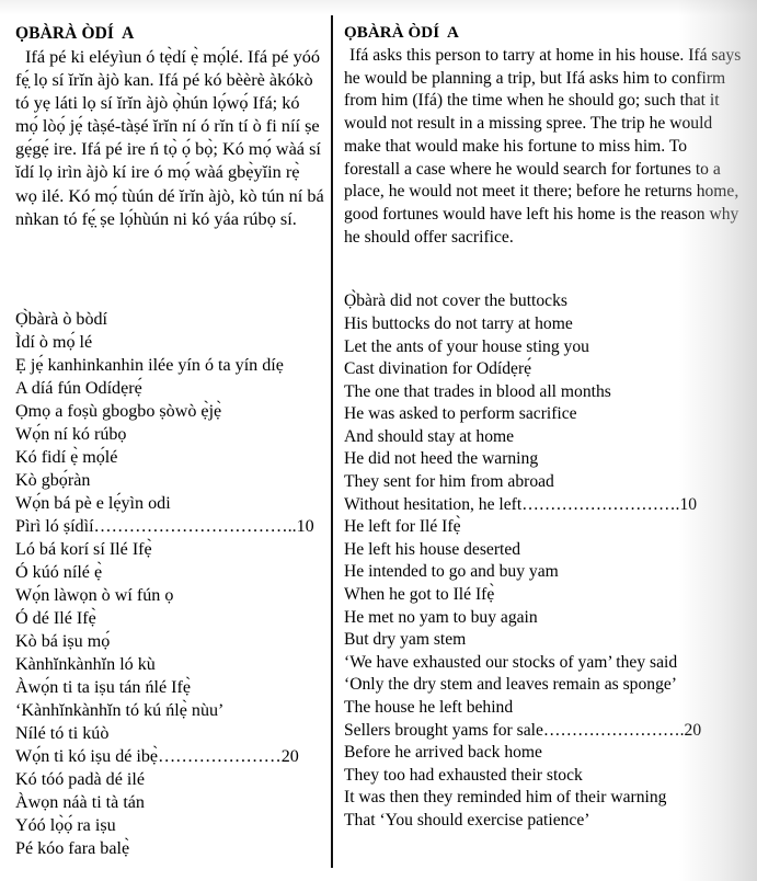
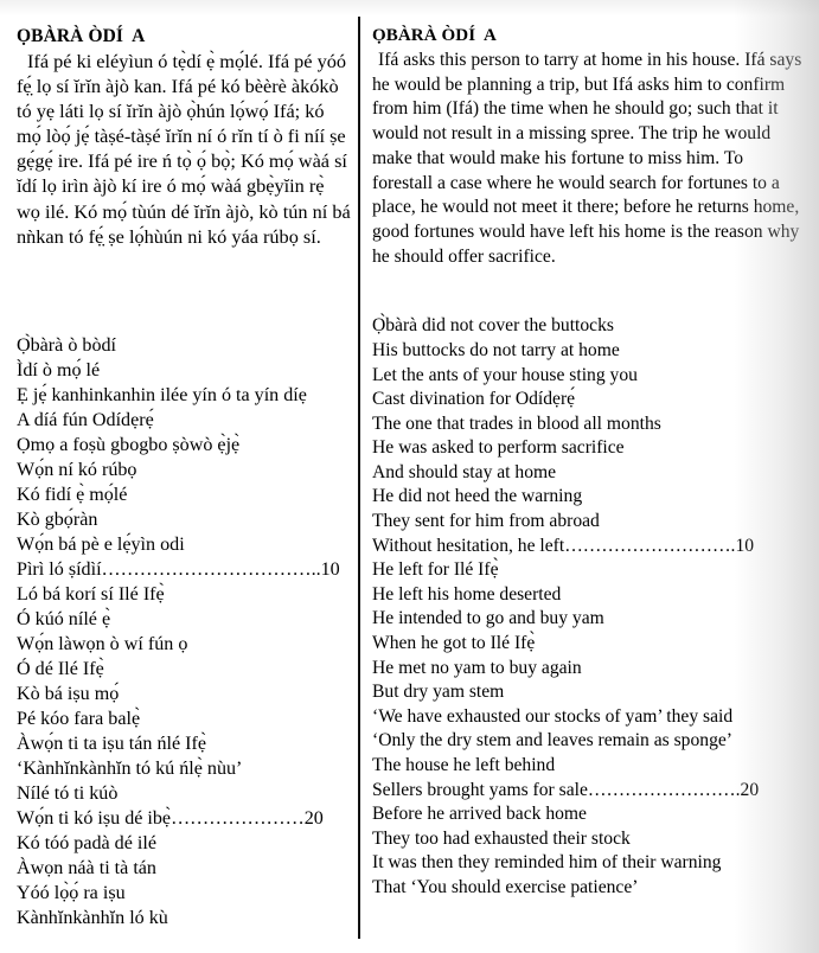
  ỌBÀRÀ ÒDÍ A
  Ifá pé ki eléyìun ó tẹ̀dí ẹ̀ mọ́lé. Ifá pé yóó fẹ̣́ lọ sí ĭrĭn àjò kan. Ifá pé kó bèèrè àkókò tó yẹ láti lọ sí ĭrĭn àjò ọ̀hún lọ́wọ́ Ifá; kó mọ́ lòọ́ jẹ́ tàṣé-tàṣé ĭrĭn ní ó rĭn tí ò fi níí ṣe gẹ́gẹ́ ire. Ifá pé ire ń tọ̀ ọ́ bọ̀; Kó mọ́ wàá sí ĭdí lọ irìn àjò kí ire ó mọ́ wàá gbẹ̀yĭin rẹ̀ wọ ilé. Kó mọ́ tùún dé ĭrĭn àjò, kò tún ní bá nǹkan tó fẹ̣́ ṣe lọ́hùún ni kó yáa rúbọ sí.
  Ọ̀bàrà ò bòdí
  Ìdí ò mọ́ lé
  Ẹ jẹ́ kanhinkanhin ilée yín ó ta yín díẹ
  A díá fún Odídẹrẹ́
  Ọmọ a foṣù gbogbo ṣòwò ẹ̀jẹ̀
  Wọ́n ní kó rúbọ
  Kó fidí ẹ̀ mọ́lé
  Kò gbọ́ràn
  Wọ́n bá pè e lẹ́yìn odi
  Pìrì ló ṣídìí……………………………..10
  Ló bá korí sí Ilé Ifẹ̀
  Ó kúó nílé ẹ̀
  Wọ́n làwọn ò wí fún ọ
  Ó dé Ilé Ifẹ̀
  Kò bá iṣu mọ́
- Kànhĭnkànhĭn ló kù
+ Pé kóo fara balẹ̀
  Àwọ́n ti ta iṣu tán ńlé Ifẹ̀
  ‘Kànhĭnkànhĭn tó kú ńlẹ̀ nùu’
  Nílé tó ti kúò
  Wọ́n ti kó iṣu dé ibẹ̀…………………20
  Kó tóó padà dé ilé
  Àwọn náà ti tà tán
  Yóó lọ̀ọ́ ra iṣu
- Pé kóo fara balẹ̀
+ Kànhĭnkànhĭn ló kù
  ỌBÀRÀ ÒDÍ A
  Ifá asks this person to tarry at home in his house he would be planning a trip, but Ifá asks him to c from him (Ifá) the time when he should go; such would not result in a missing spree. The trip he w make that would make his fortune to miss him. T forestall a case where he would search for fortun place, he would not meet it there; before he retur good fortunes would have left his home is the re he should offer sacrifice.
  Ọ̀bàrà did not cover the buttocks
  His buttocks do not tarry at home
  Let the ants of your house sting you
  Cast divination for Odídẹrẹ́
  The one that trades in blood all months
  He was asked to perform sacrifice
  And should stay at home
  He did not heed the warning
  They sent for him from abroad
  Without hesitation, he left………………………
  He left for Ilé Ifẹ̀
- He left his house deserted
+ He left his home deserted
  He intended to go and buy yam
  When he got to Ilé Ifẹ̀
  He met no yam to buy again
  But dry yam stem
  ‘We have exhausted our stocks of yam’ they said
  ‘Only the dry stem and leaves remain as sponge’
  The house he left behind
  Sellers brought yams for sale……………………
  Before he arrived back home
  They too had exhausted their stock
  It was then they reminded him of their warning
  That ‘You should exercise patience’
